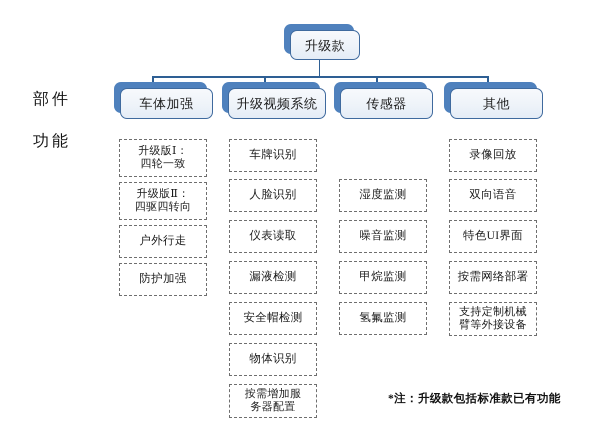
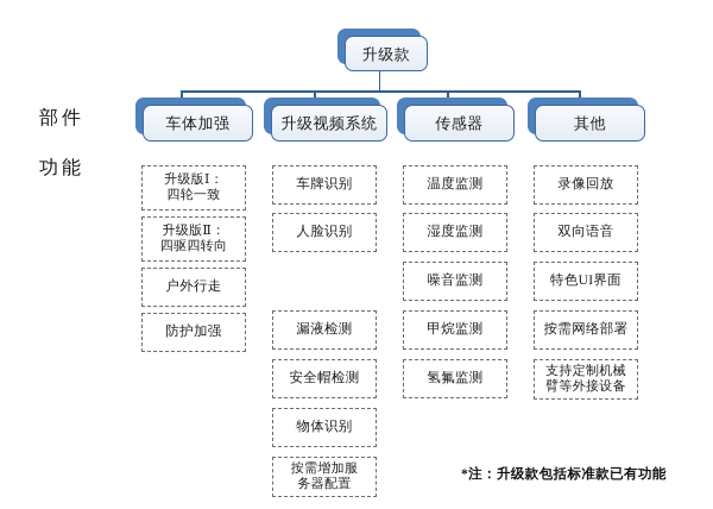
  升级款
  部件
  功能
  车体加强
  升级视频系统
  传感器
  其他
  升级版Ⅰ：
  四轮一致
  升级版Ⅱ：
  四驱四转向
  户外行走
  防护加强
  车牌识别
  人脸识别
- 仪表读取
  漏液检测
  安全帽检测
  物体识别
  按需增加服
  务器配置
+ 温度监测
  湿度监测
  噪音监测
  甲烷监测
  氢氟监测
  录像回放
  双向语音
  特色UI界面
  按需网络部署
  支持定制机械
  臂等外接设备
  *注：升级款包括标准款已有功能
